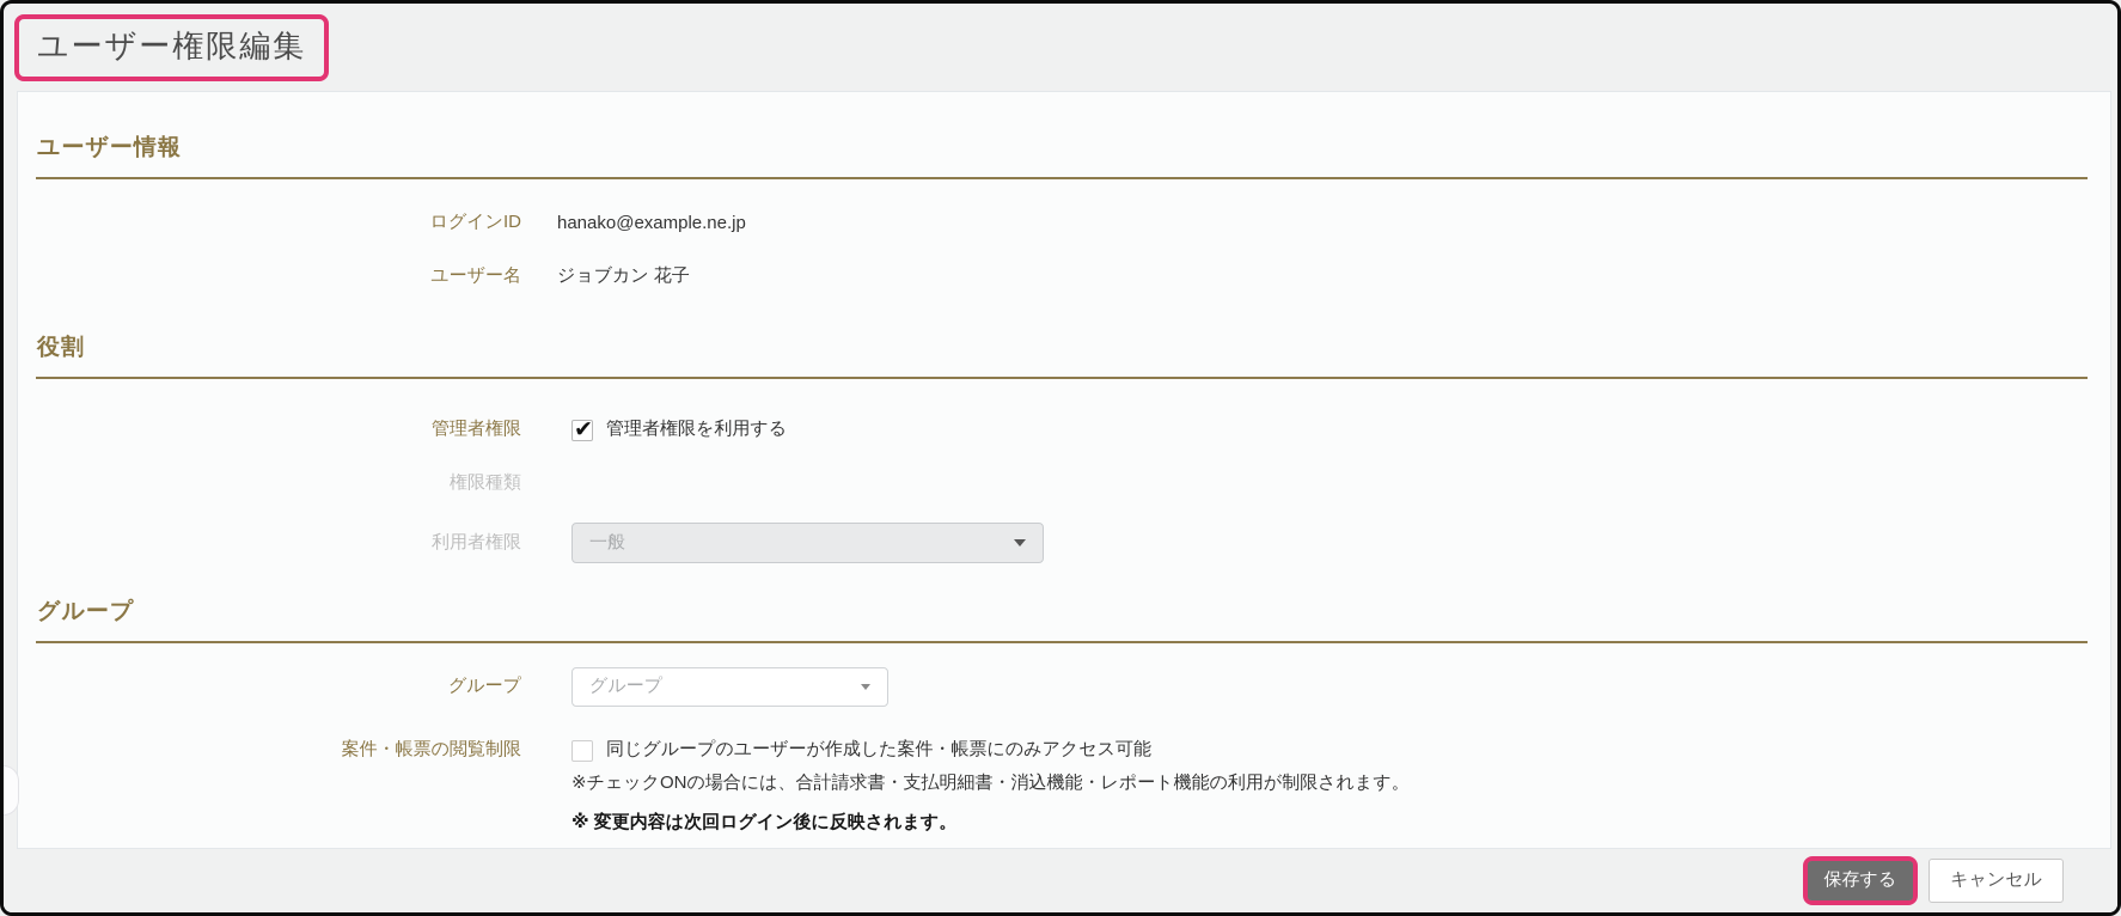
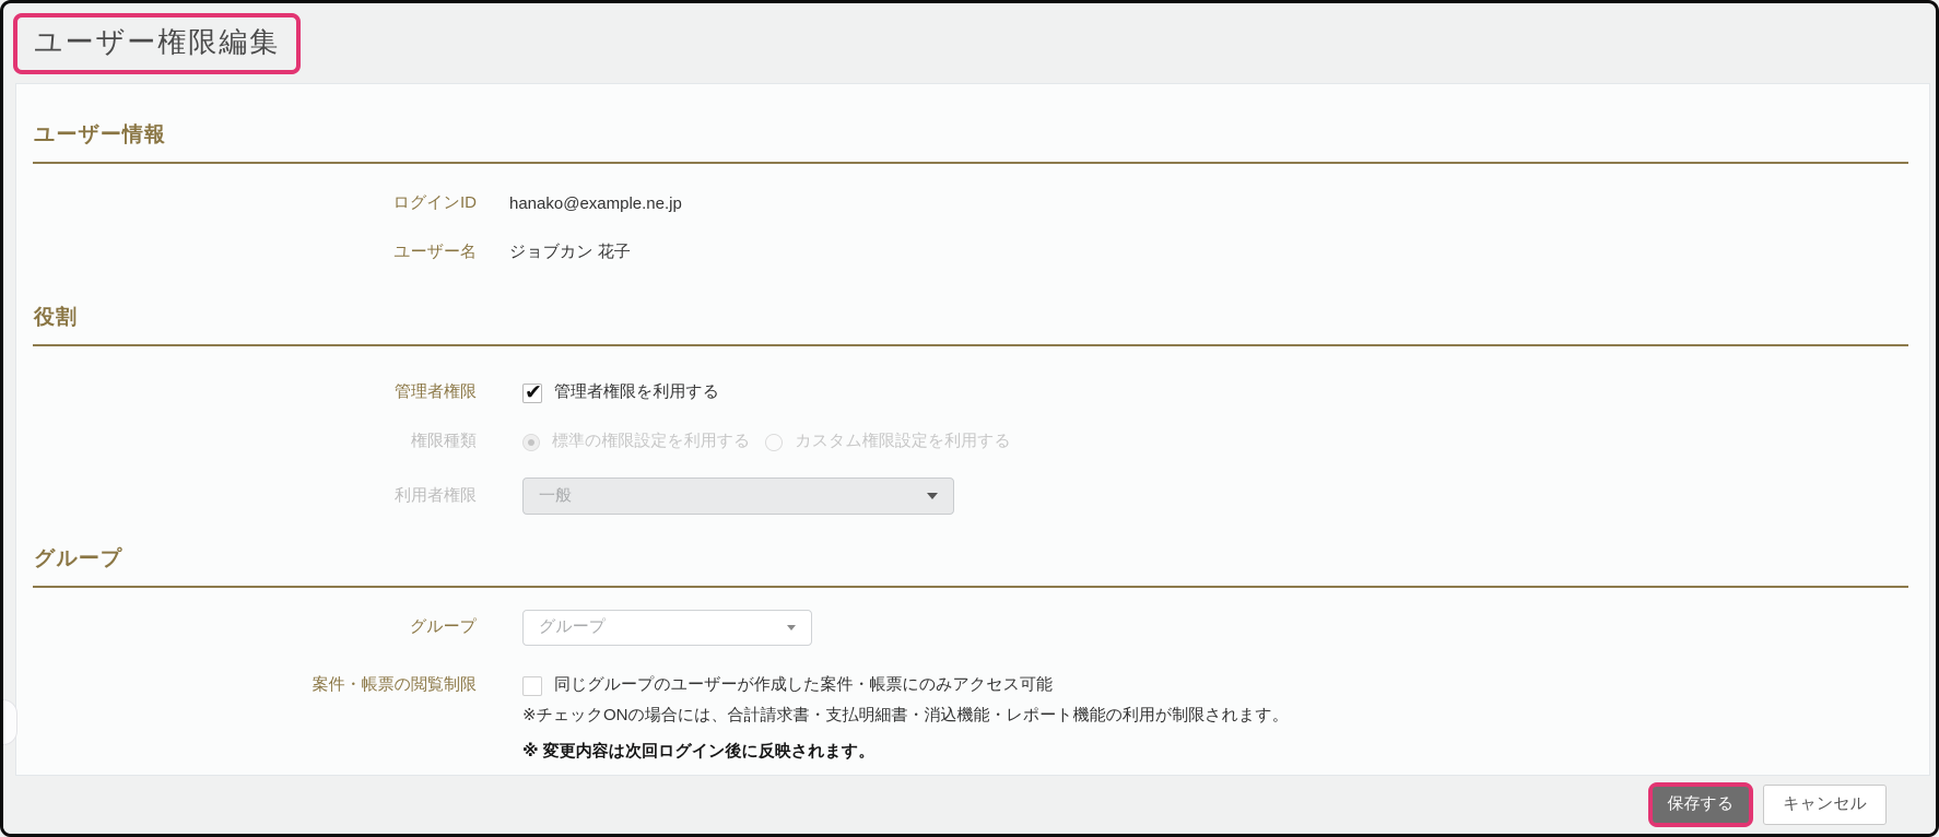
  ユーザー権限編集
  ユーザー情報
  ログインID
  hanako@example.ne.jp
  ユーザー名
  ジョブカン 花子
  役割
  管理者権限
  管理者権限を利用する
  権限種類
+ 標準の権限設定を利用する
+ カスタム権限設定を利用する
  利用者権限
  一般
  グループ
  グループ
  グループ
  案件・帳票の閲覧制限
  同じグループのユーザーが作成した案件・帳票にのみアクセス可能
  ※チェックONの場合には、合計請求書・支払明細書・消込機能・レポート機能の利用が制限されます。
  ※ 変更内容は次回ログイン後に反映されます。
  保存する
  キャンセル
